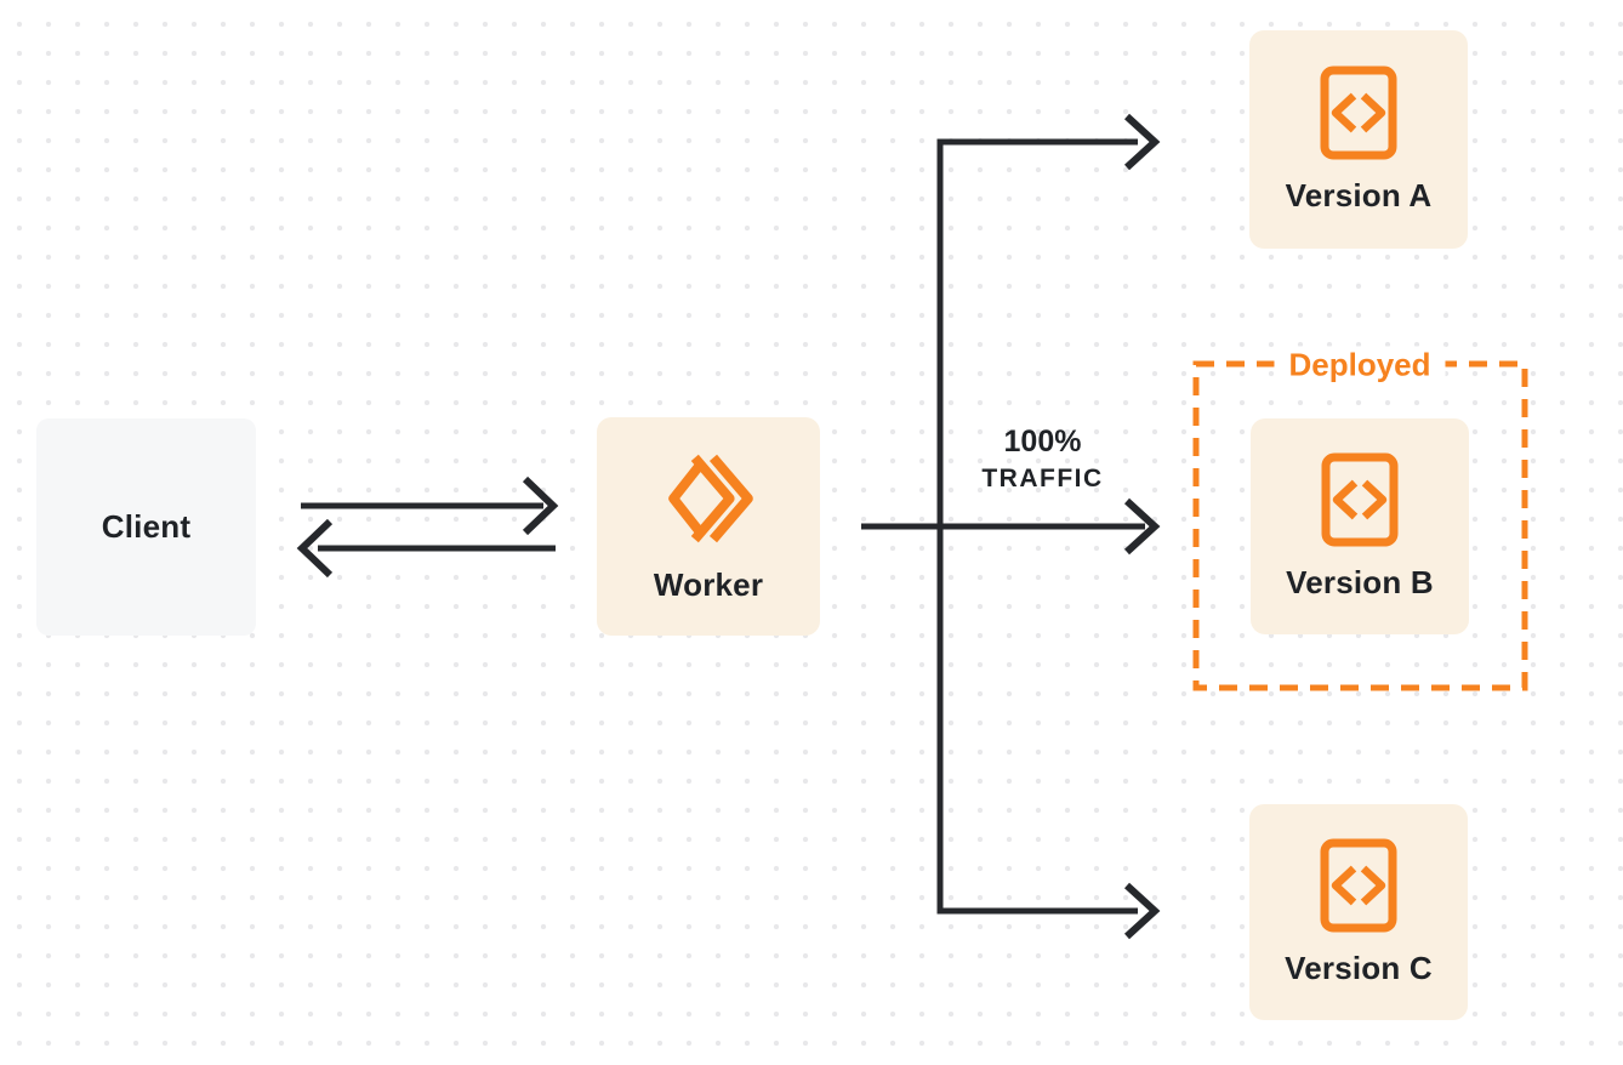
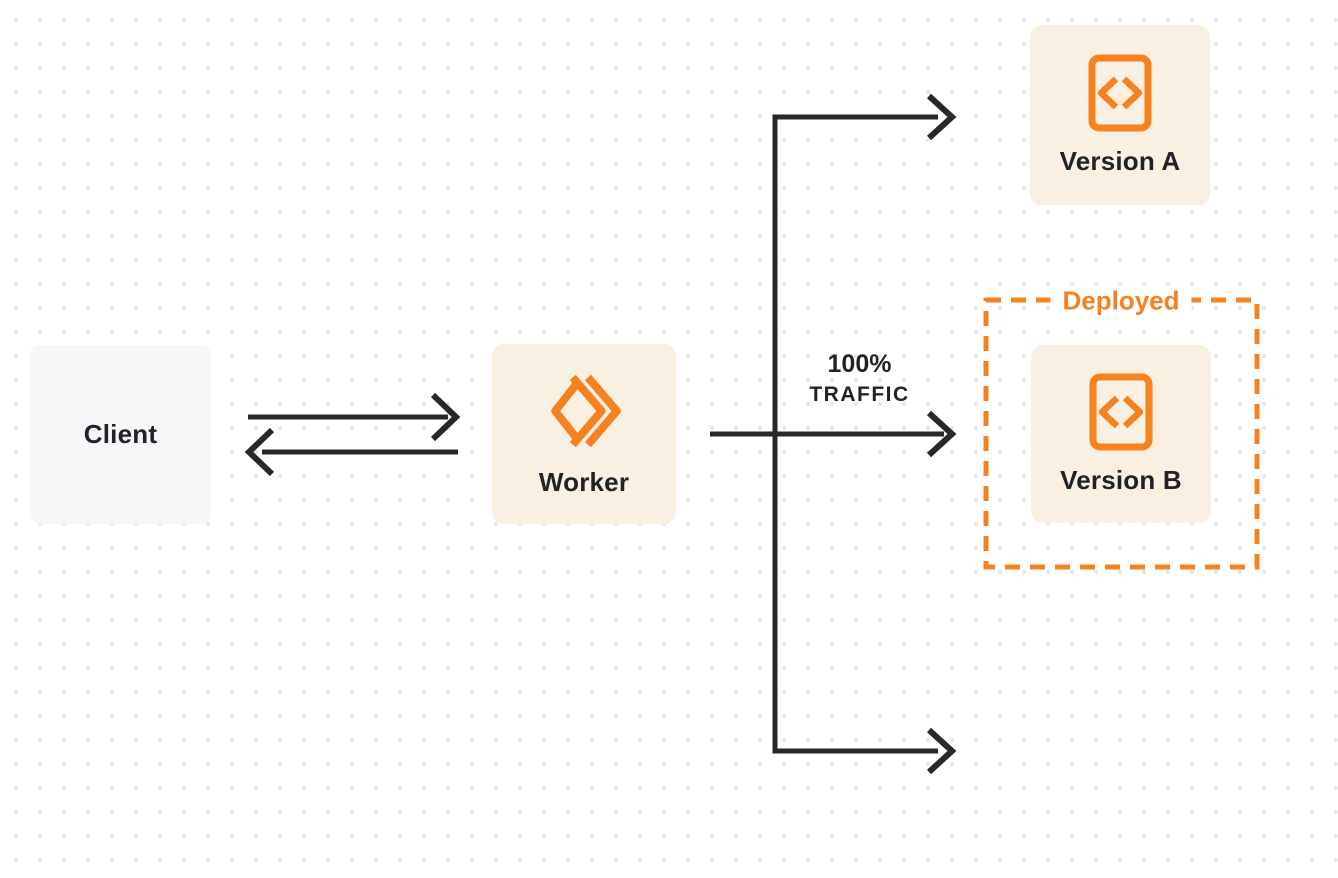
  Client
  Worker
  100%
  TRAFFIC
  Deployed
  Version A
  Version B
- Version C
